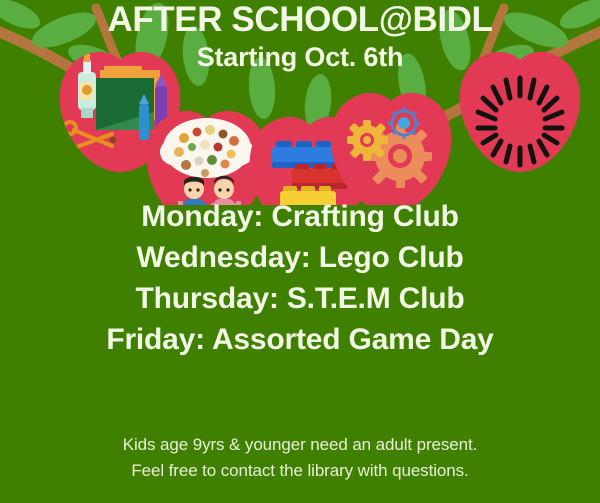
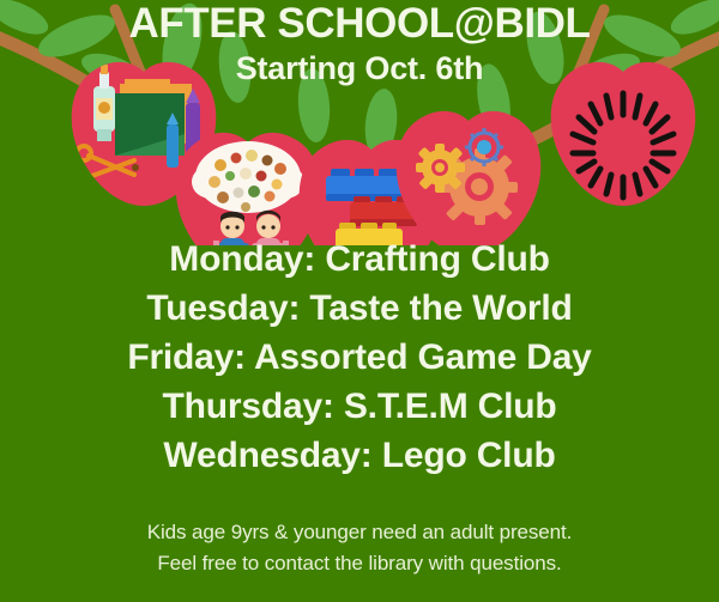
  AFTER SCHOOL@BIDL
  Starting Oct. 6th
  Monday: Crafting Club
+ Tuesday: Taste the World
- Wednesday: Lego Club
+ Friday: Assorted Game Day
  Thursday: S.T.E.M Club
- Friday: Assorted Game Day
+ Wednesday: Lego Club
  Kids age 9yrs & younger need an adult present.
  Feel free to contact the library with questions.
